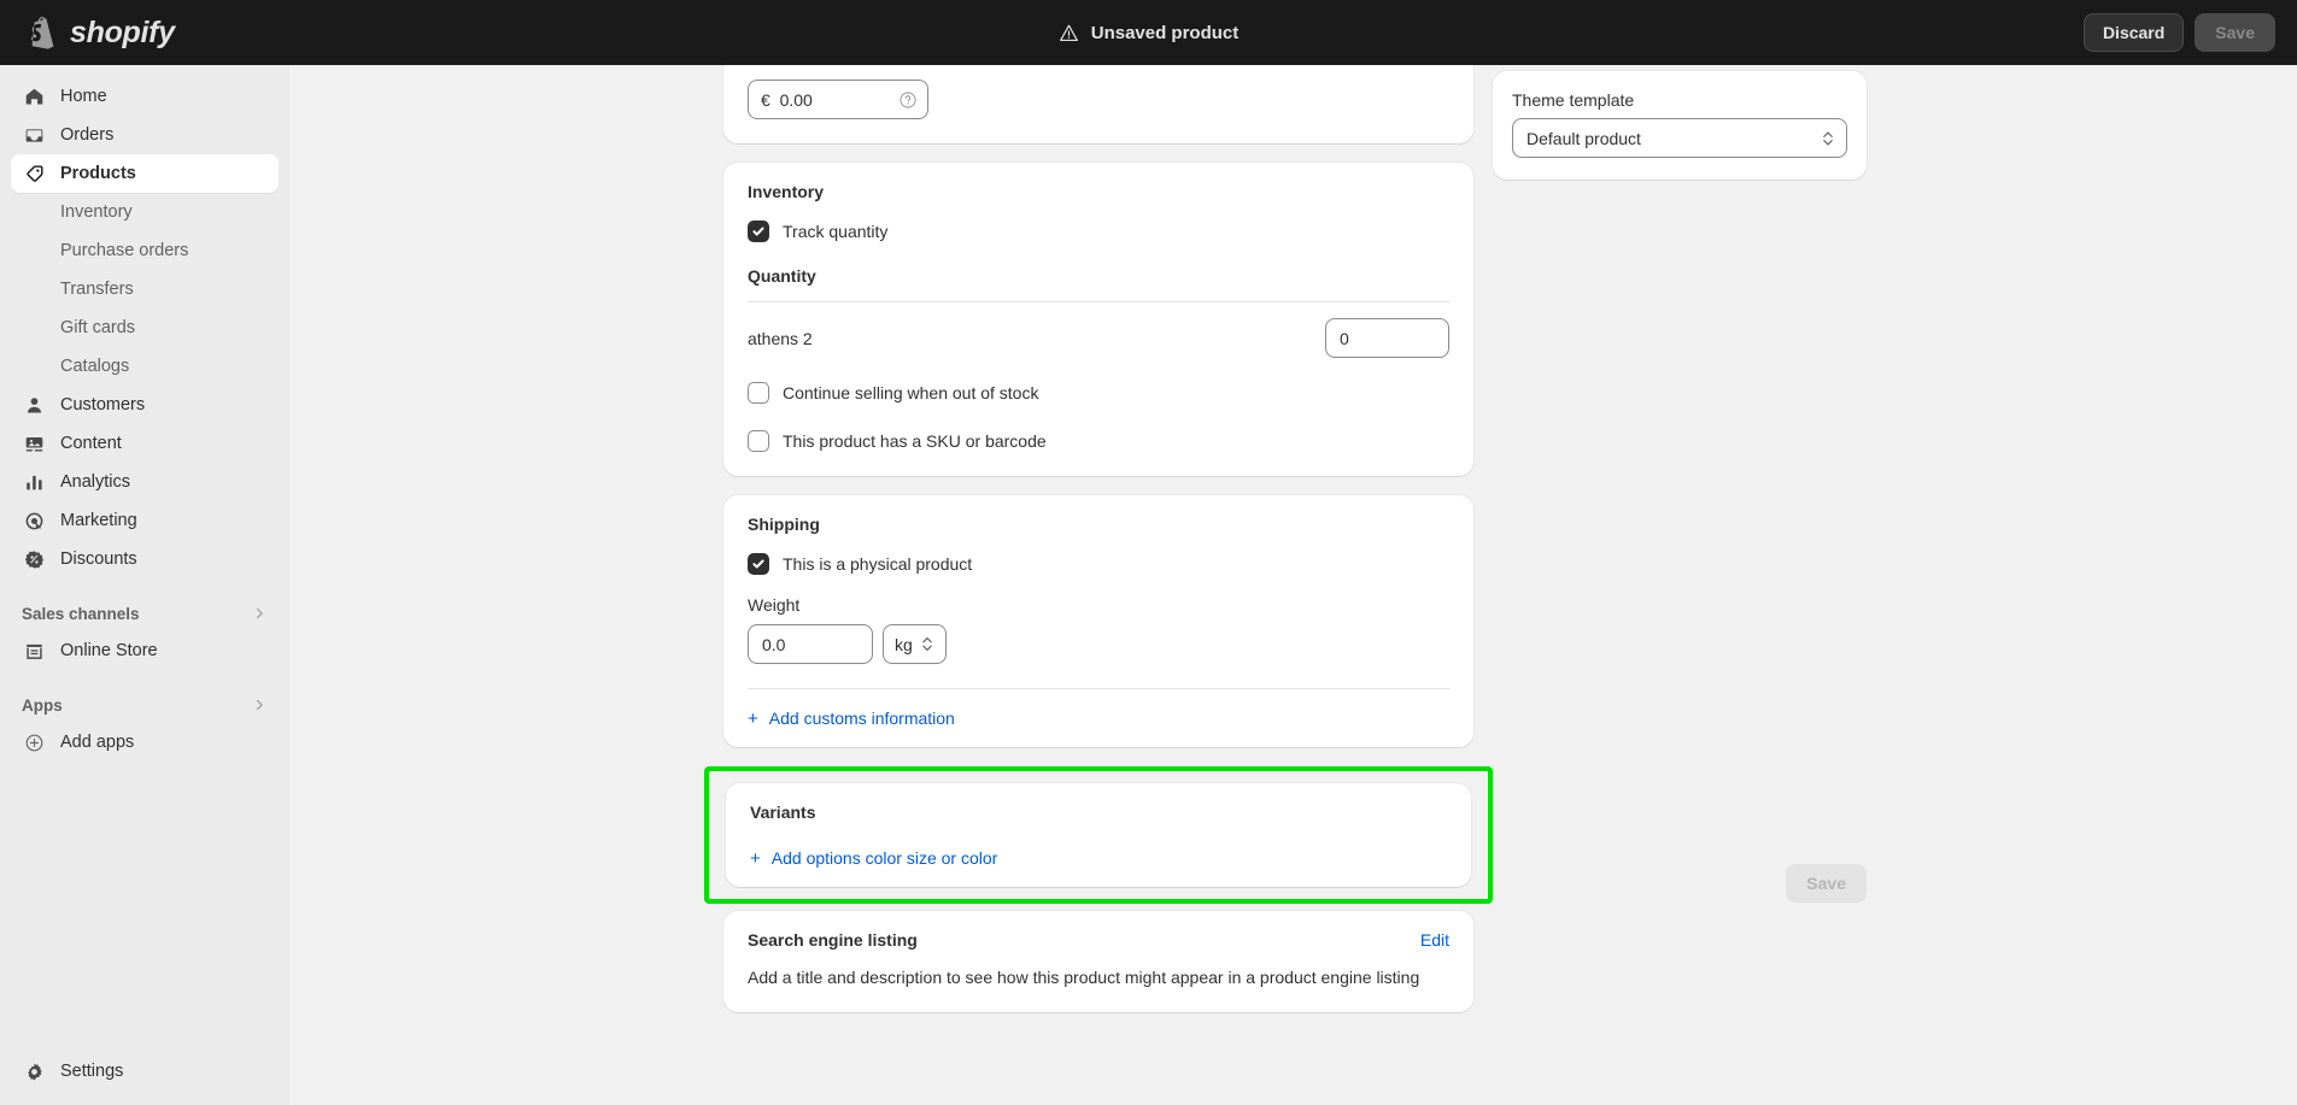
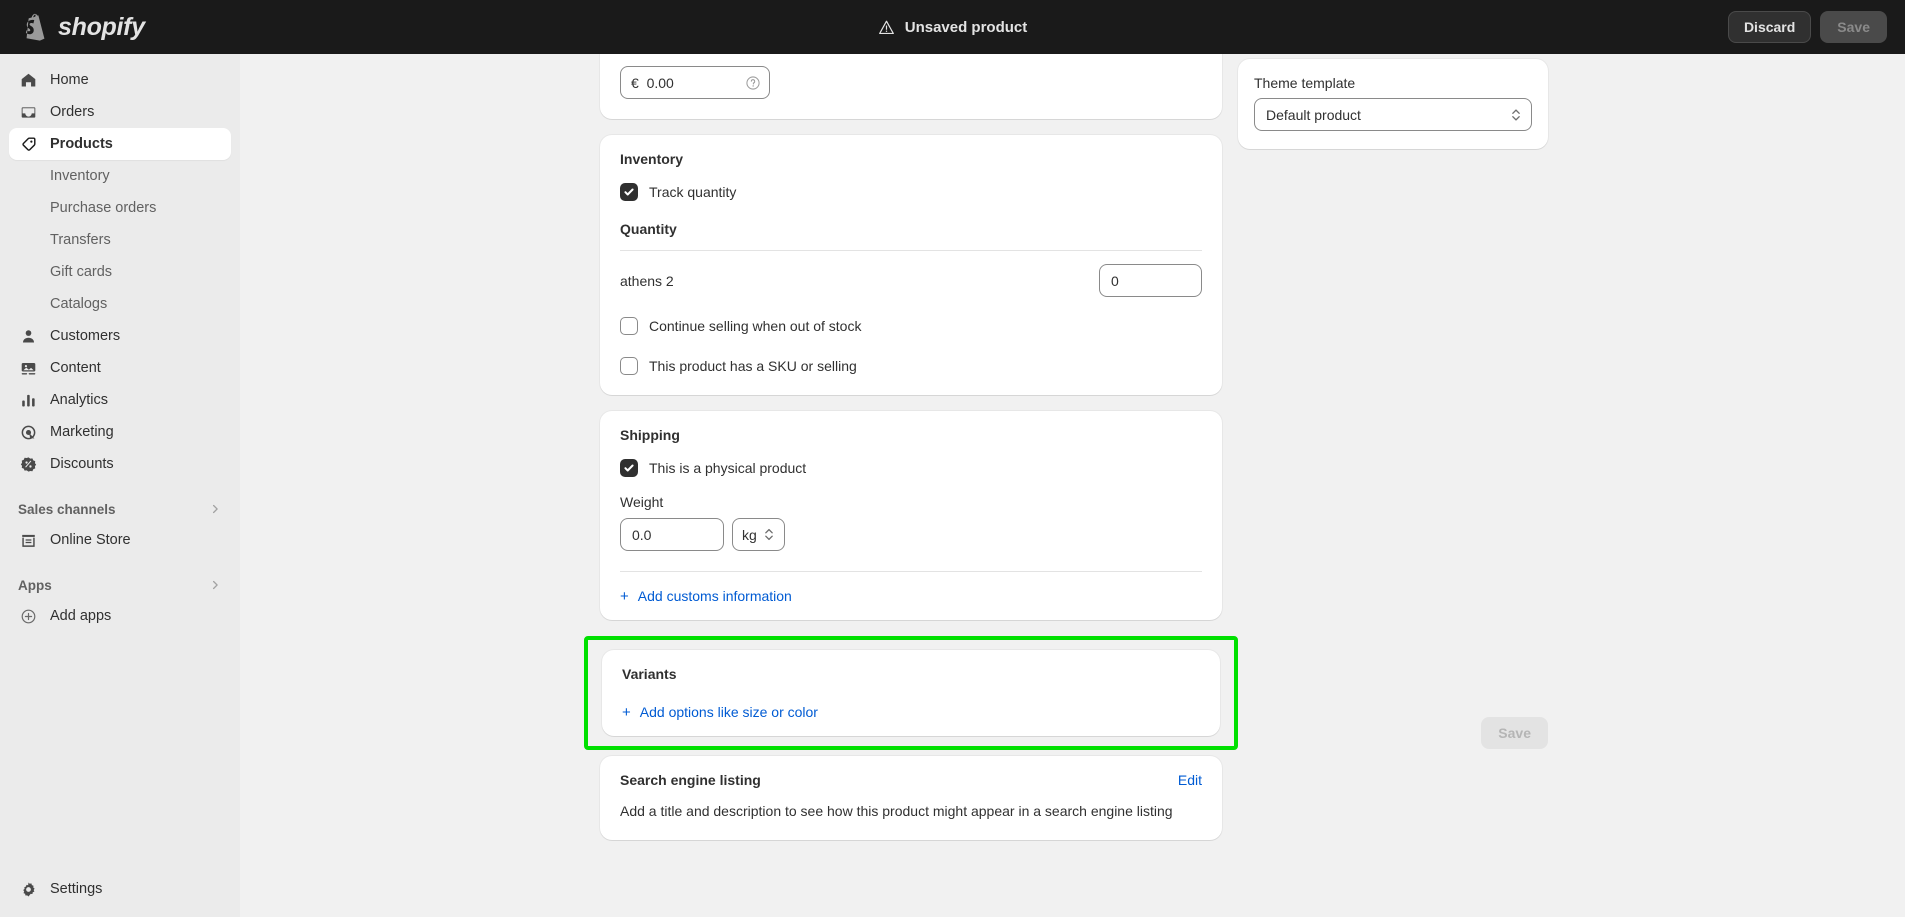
  shopify
  Unsaved product
  Discard
  Save
  Home
  Orders
  Products
  Inventory
  Purchase orders
  Transfers
  Gift cards
  Catalogs
  Customers
  Content
  Analytics
  Marketing
  Discounts
  Sales channels
  Online Store
  Apps
  Add apps
  Settings
  € 0.00
  Inventory
  Track quantity
  Quantity
  athens 2
  0
  Continue selling when out of stock
- This product has a SKU or barcode
+ This product has a SKU or selling
  Shipping
  This is a physical product
  Weight
  0.0
  kg
  +
  Add customs information
  Variants
  +
- Add options color size or color
+ Add options like size or color
  Search engine listing
  Edit
- Add a title and description to see how this product might appear in a product engine listing
+ Add a title and description to see how this product might appear in a search engine listing
  Theme template
  Default product
  Save
